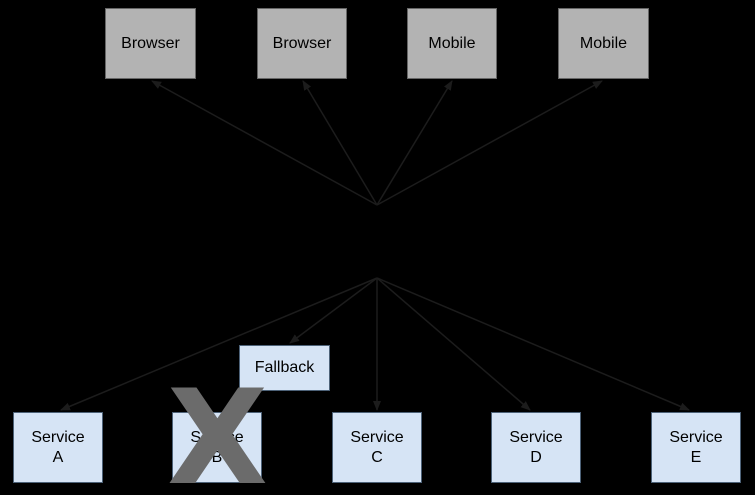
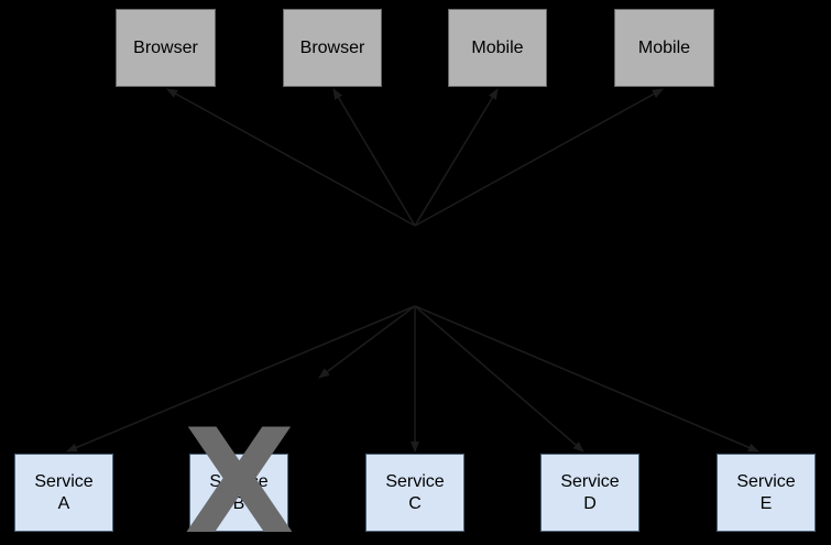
  Browser
  Browser
  Mobile
  Mobile
- Fallback
  Service
  A
  Service
  B
  Service
  C
  Service
  D
  Service
  E
  X
